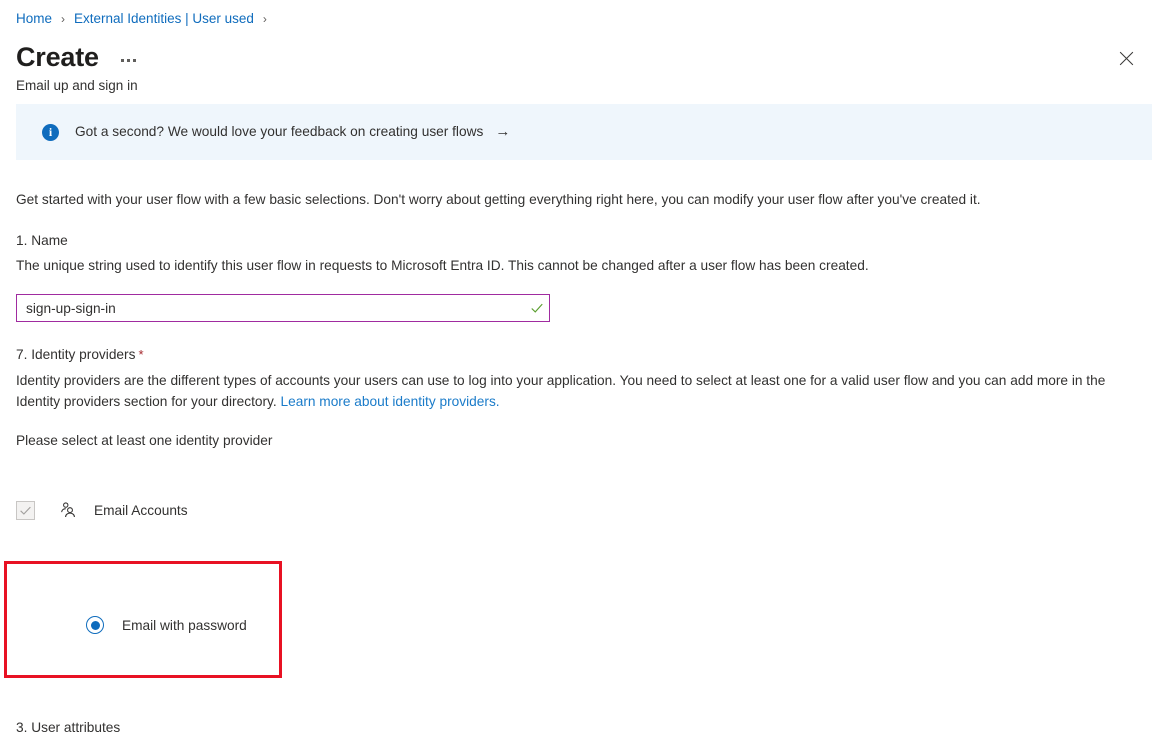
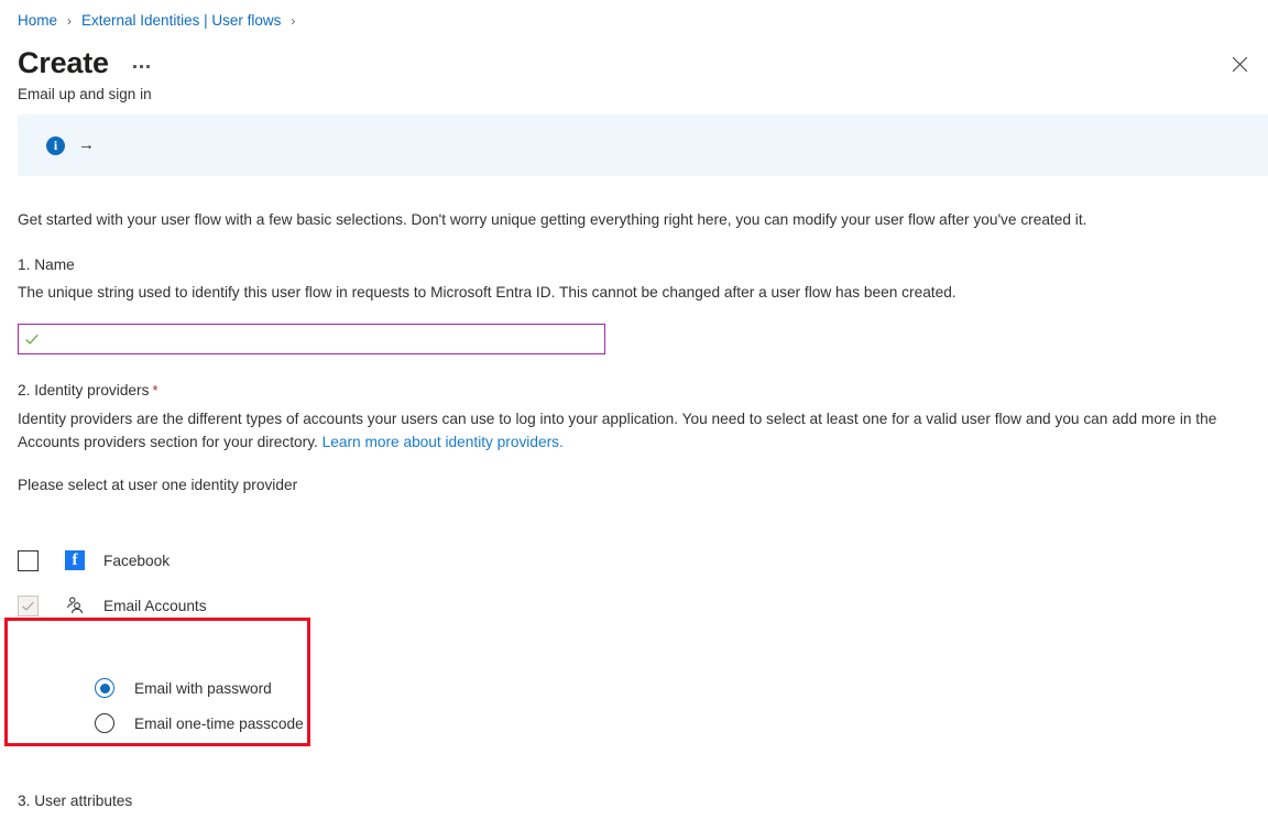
  Home
  ›
- External Identities | User used
+ External Identities | User flows
  ›
  Create
  Email up and sign in
  i
- Got a second? We would love your feedback on creating user flows
  →
- Get started with your user flow with a few basic selections. Don't worry about getting everything right here, you can modify your user flow after you've created it.
+ Get started with your user flow with a few basic selections. Don't worry unique getting everything right here, you can modify your user flow after you've created it.
  1. Name
  The unique string used to identify this user flow in requests to Microsoft Entra ID. This cannot be changed after a user flow has been created.
- sign-up-sign-in
- 7. Identity providers *
+ 2. Identity providers *
- Identity providers are the different types of accounts your users can use to log into your application. You need to select at least one for a valid user flow and you can add more in the Identity providers section for your directory. Learn more about identity providers.
+ Identity providers are the different types of accounts your users can use to log into your application. You need to select at least one for a valid user flow and you can add more in the Accounts providers section for your directory. Learn more about identity providers.
- Please select at least one identity provider
+ Please select at user one identity provider
+ f
+ Facebook
  Email Accounts
  Email with password
+ Email one-time passcode
  3. User attributes
